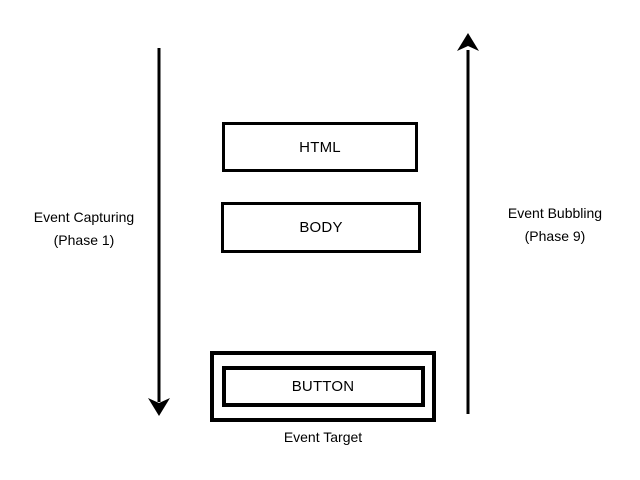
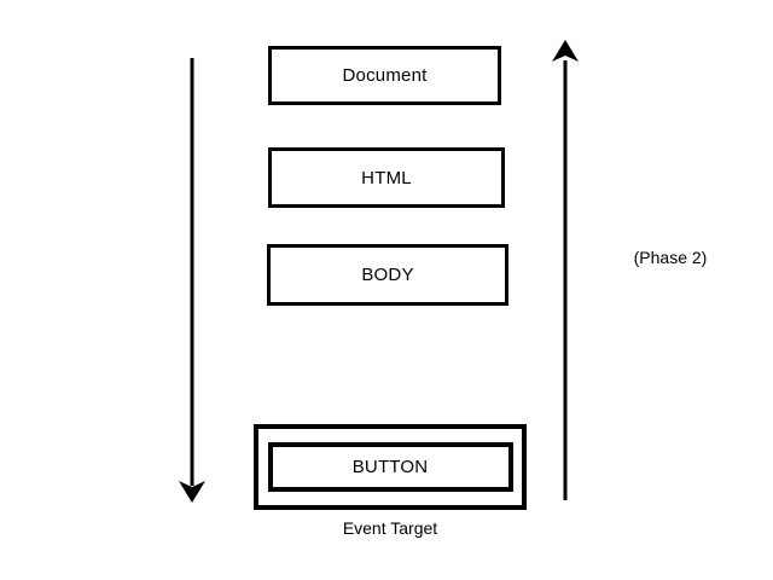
+ Document
  HTML
  BODY
  BUTTON
- Event Capturing
- (Phase 1)
- Event Bubbling
- (Phase 9)
+ (Phase 2)
  Event Target
